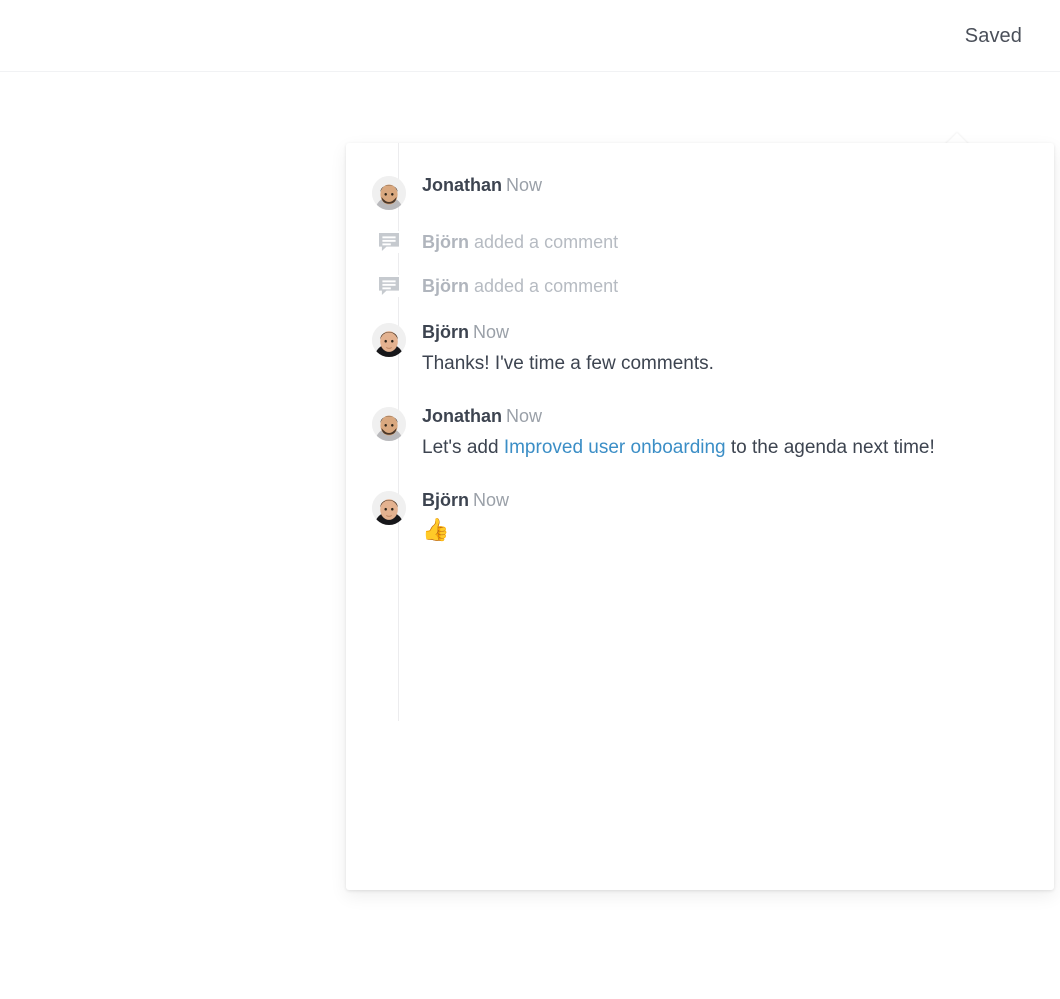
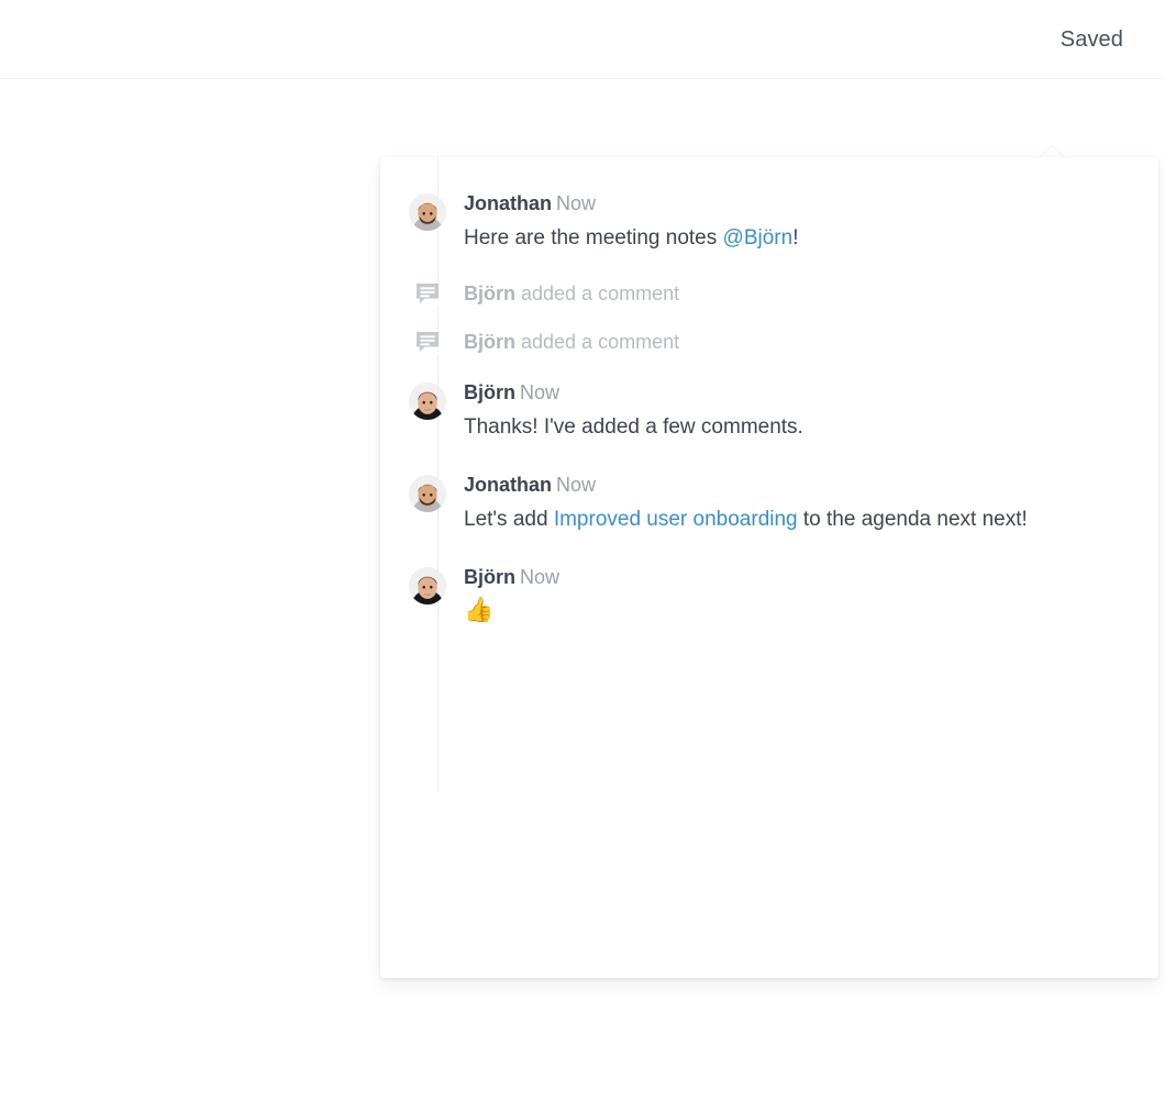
  Saved
  Jonathan Now
+ Here are the meeting notes @Björn!
  Björn added a comment
  Björn added a comment
  Björn Now
- Thanks! I've time a few comments.
+ Thanks! I've added a few comments.
  Jonathan Now
- Let's add Improved user onboarding to the agenda next time!
+ Let's add Improved user onboarding to the agenda next next!
  Björn Now
  👍
